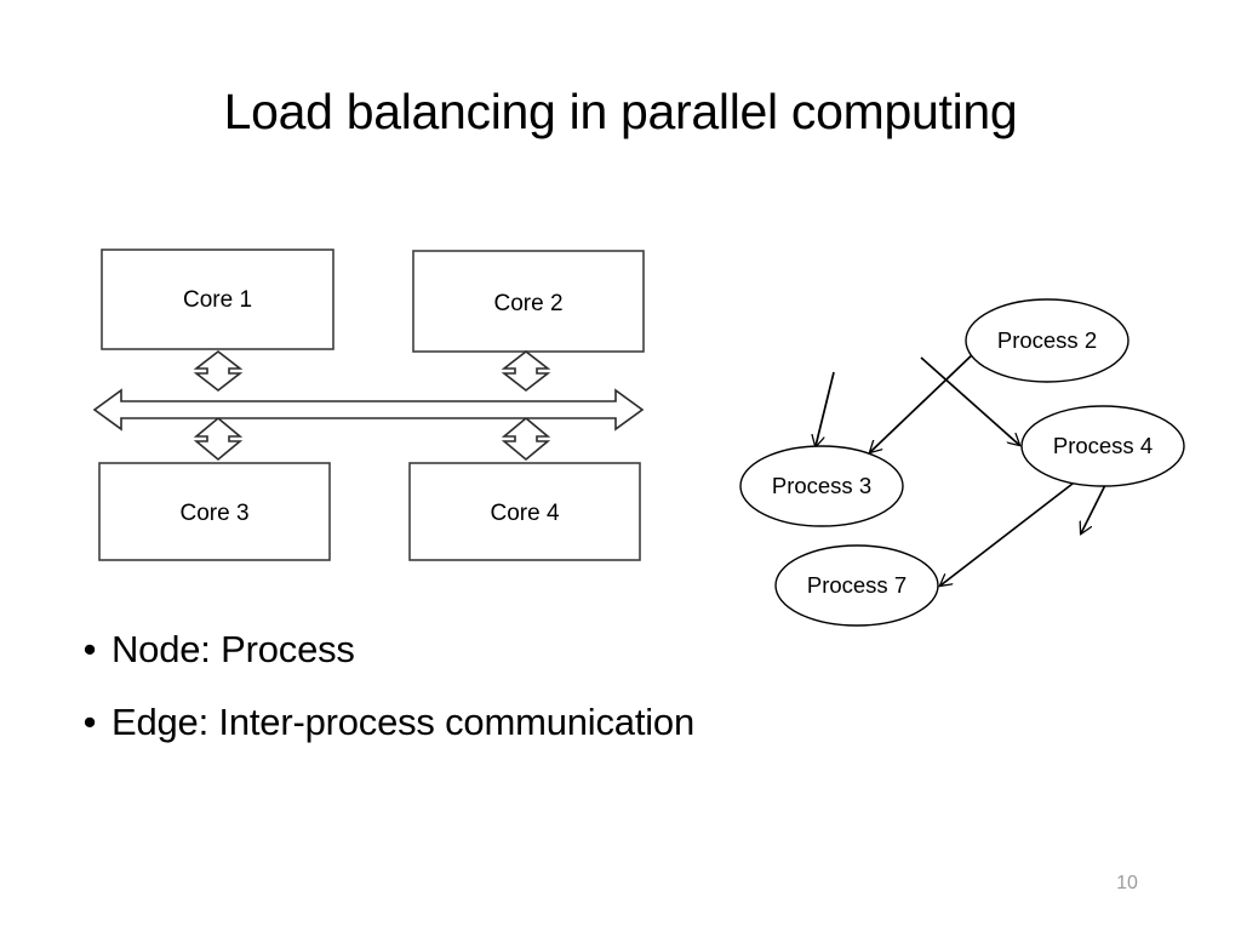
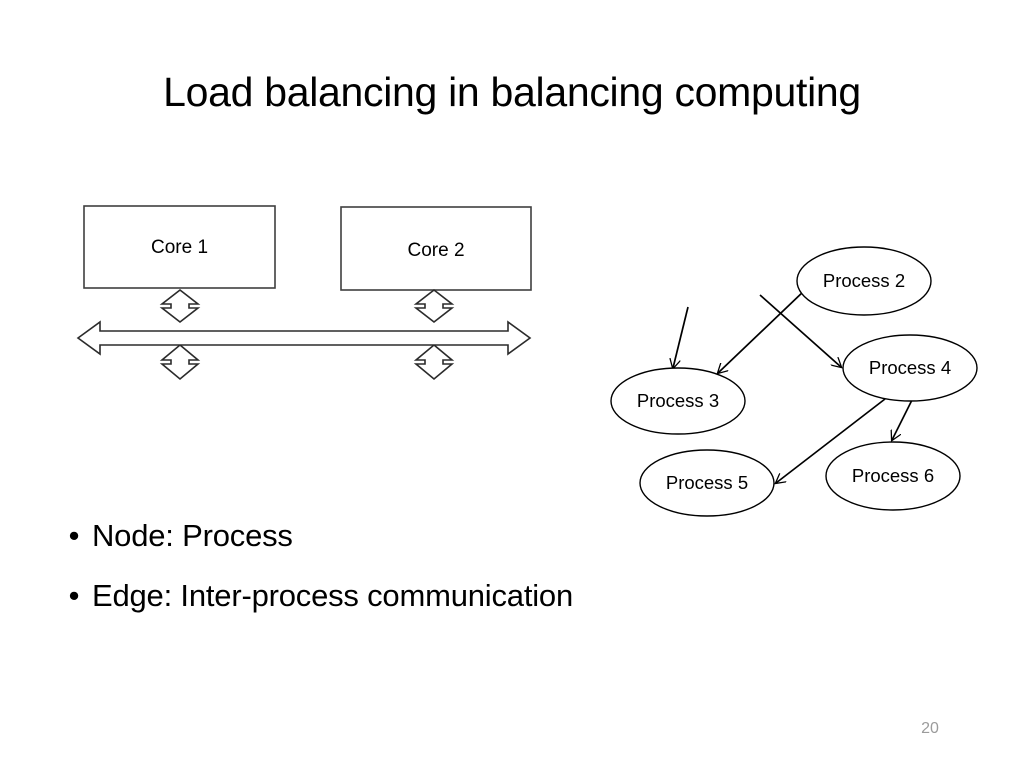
- Load balancing in parallel computing
+ Load balancing in balancing computing
  Core 1
  Core 2
- Core 3
- Core 4
  Process 2
  Process 3
  Process 4
- Process 7
+ Process 5
+ Process 6
  •
  Node: Process
  •
  Edge: Inter-process communication
- 10
+ 20
